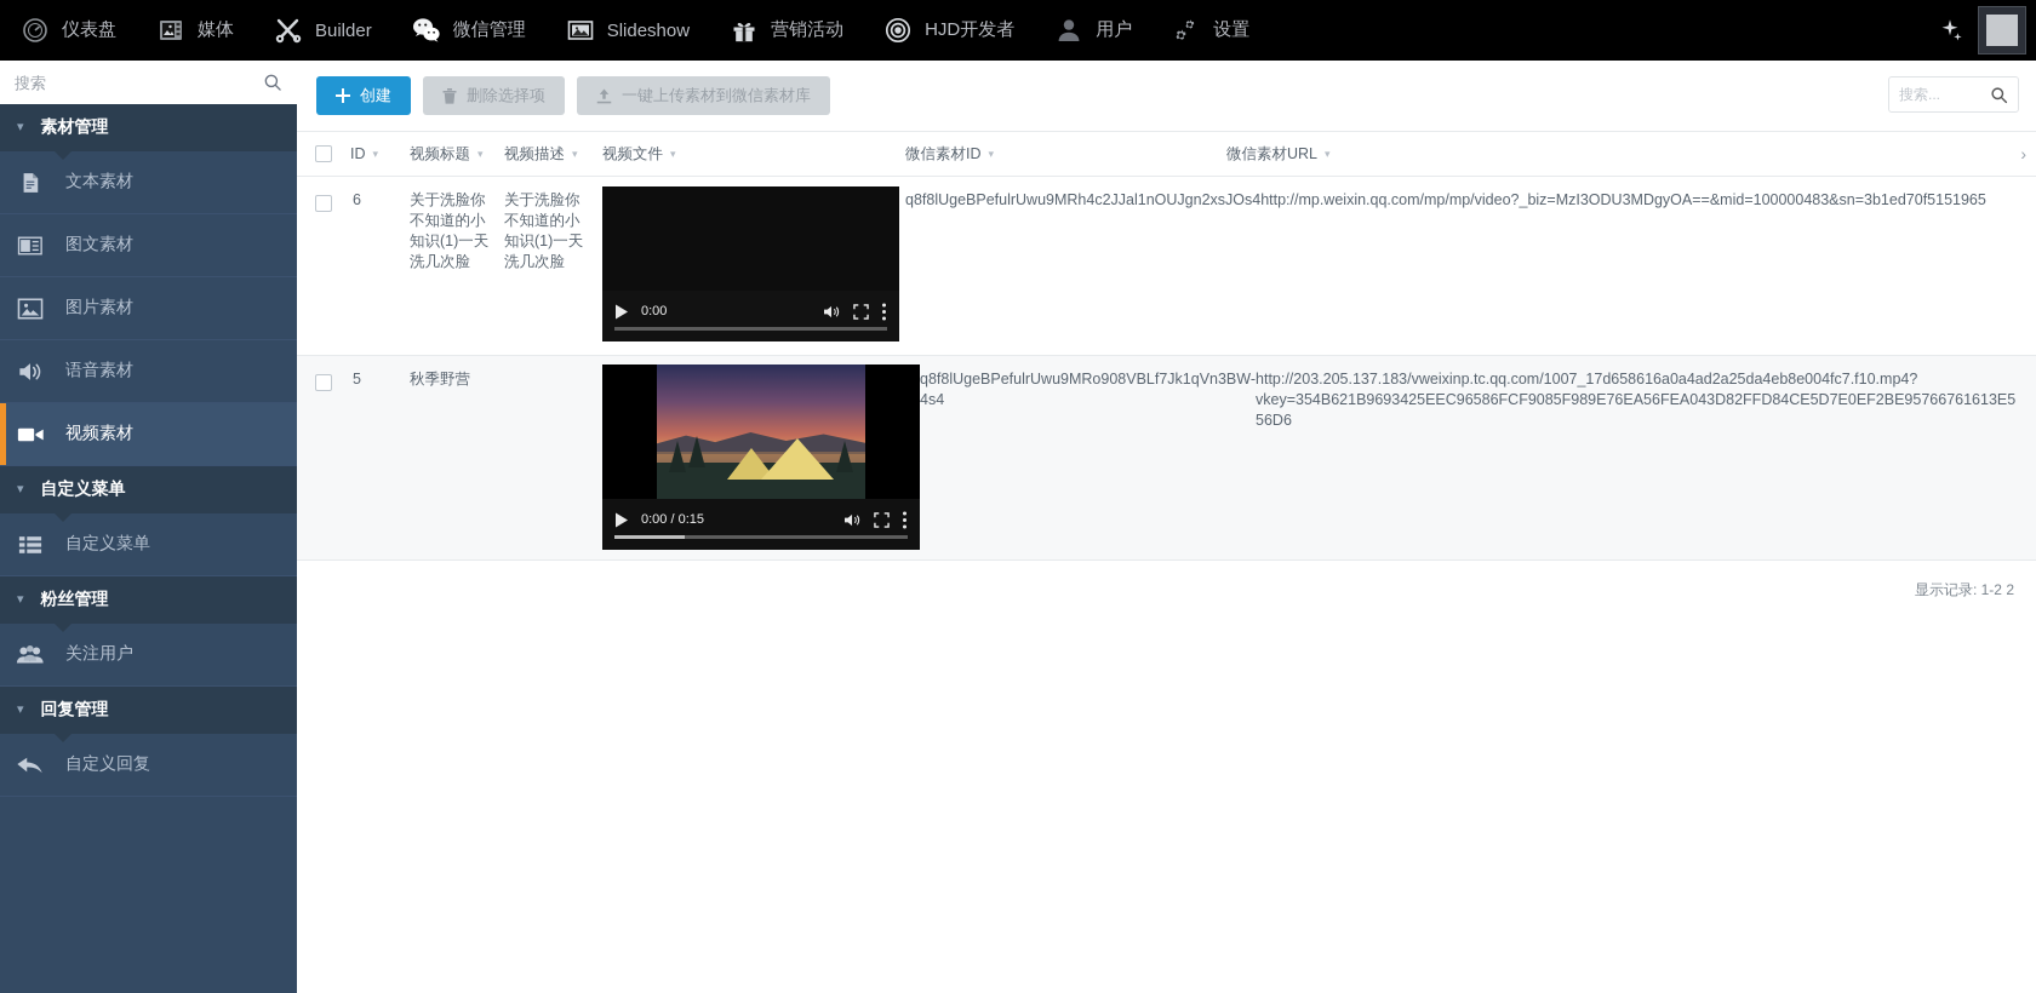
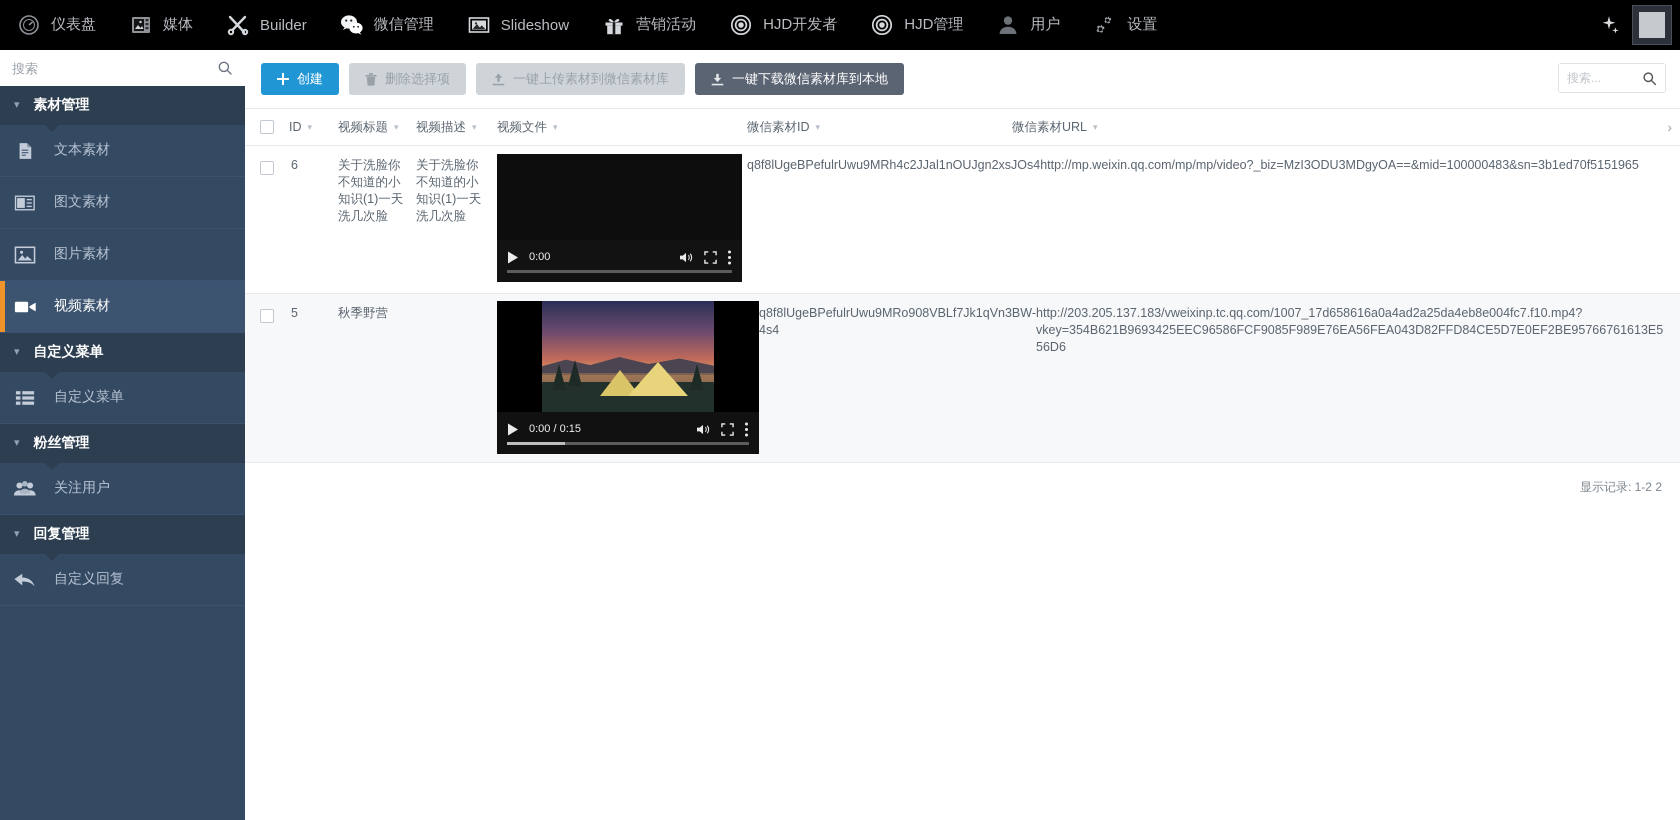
  仪表盘
  媒体
  Builder
  微信管理
  Slideshow
  营销活动
  HJD开发者
+ HJD管理
  用户
  设置
  搜索
  ▾
  素材管理
  文本素材
  图文素材
  图片素材
- 语音素材
  视频素材
  ▾
  自定义菜单
  自定义菜单
  ▾
  粉丝管理
  关注用户
  ▾
  回复管理
  自定义回复
  创建
  删除选择项
  一键上传素材到微信素材库
+ 一键下载微信素材库到本地
  搜索...
  ID
  ▾
  视频标题
  ▾
  视频描述
  ▾
  视频文件
  ▾
  微信素材ID
  ▾
  微信素材URL
  ▾
  ›
  6
  关于洗脸你不知道的小知识(1)一天洗几次脸
  关于洗脸你不知道的小知识(1)一天洗几次脸
  0:00
  q8f8lUgeBPefulrUwu9MRh4c2JJal1nOUJgn2xsJOs4
  http://mp.weixin.qq.com/mp/mp/video?_biz=MzI3ODU3MDgyOA==&mid=100000483&sn=3b1ed70f5151965
  5
  秋季野营
  0:00 / 0:15
  q8f8lUgeBPefulrUwu9MRo908VBLf7Jk1qVn3BW-4s4
  http://203.205.137.183/vweixinp.tc.qq.com/1007_17d658616a0a4ad2a25da4eb8e004fc7.f10.mp4?vkey=354B621B9693425EEC96586FCF9085F989E76EA56FEA043D82FFD84CE5D7E0EF2BE95766761613E556D6
  显示记录: 1-2 2
